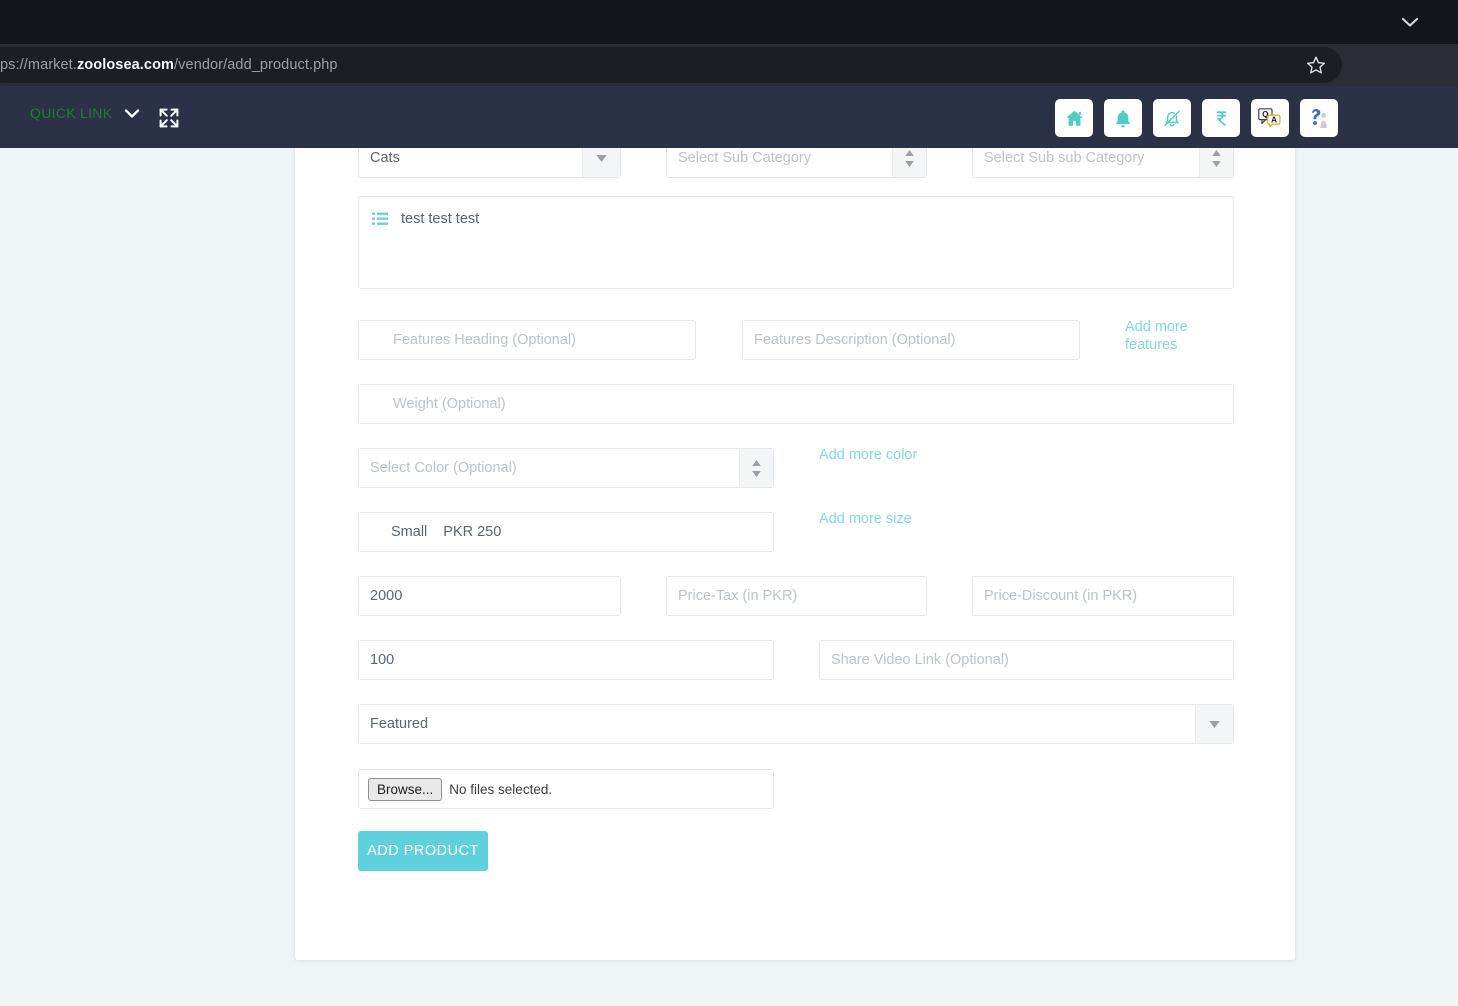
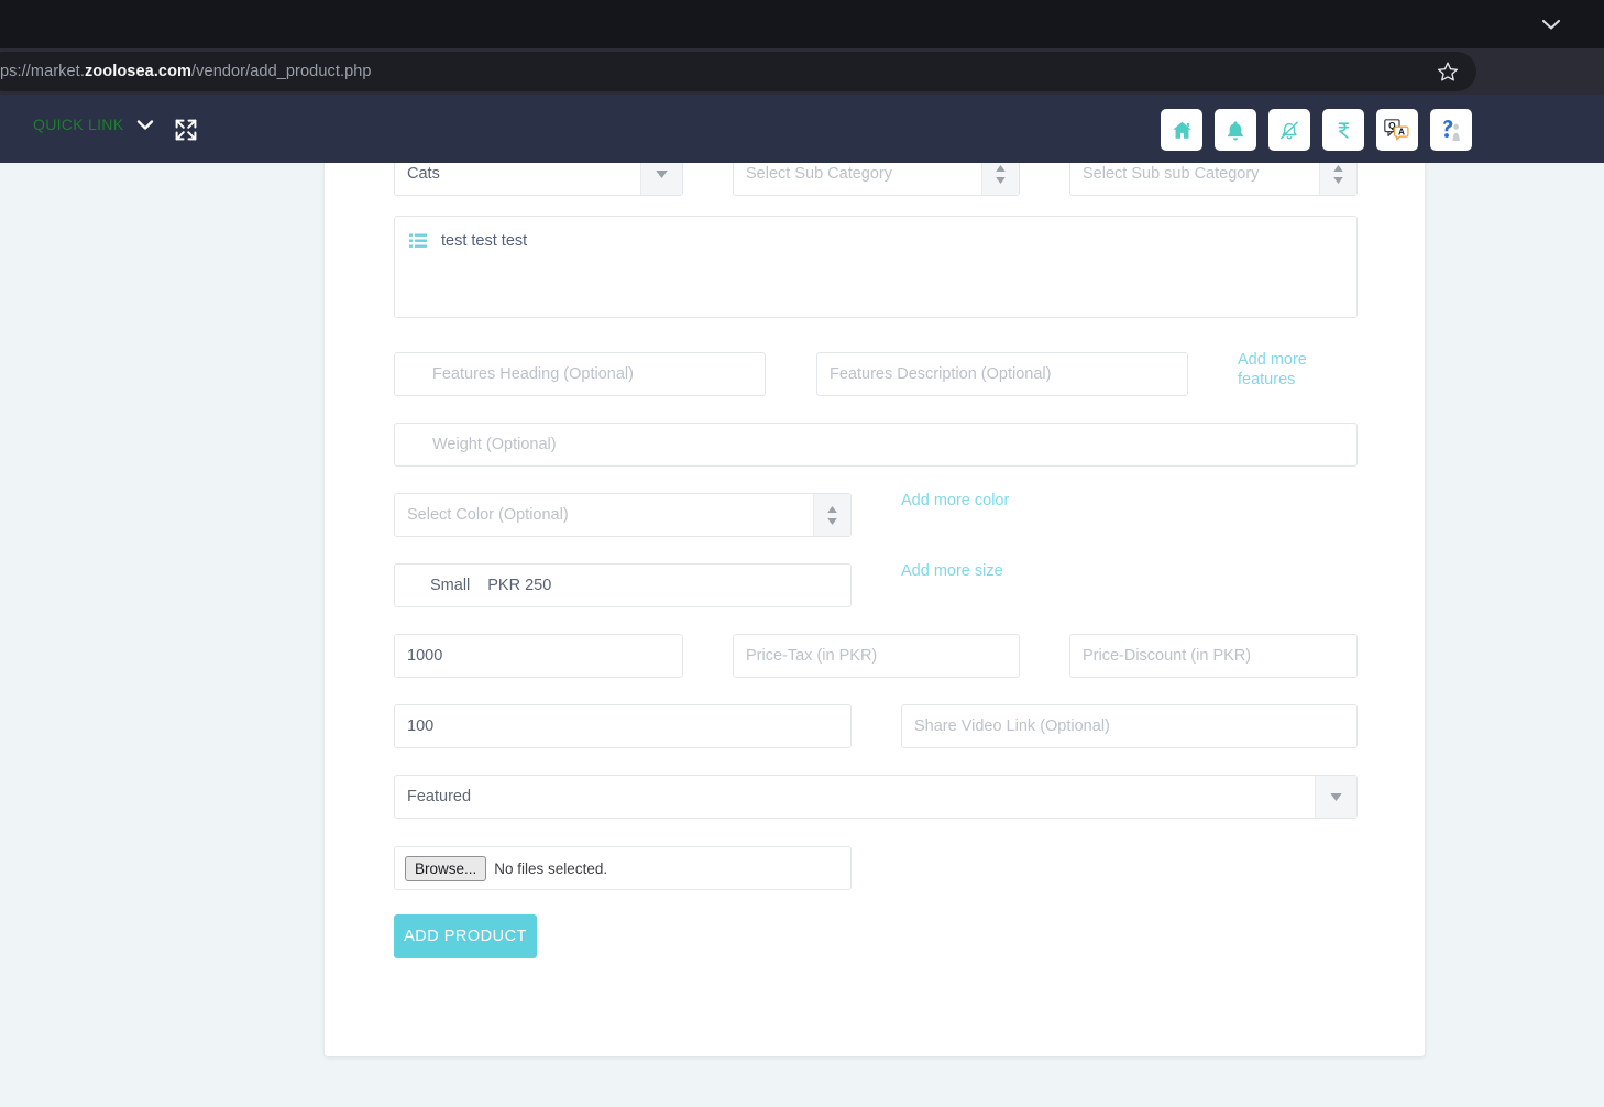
  ps://market.zoolosea.com/vendor/add_product.php
  QUICK LINK
  Q
  A
  Cats
  Select Sub Category
  Select Sub sub Category
  test test test
  Features Heading (Optional)
  Features Description (Optional)
  Add more features
  Weight (Optional)
  Select Color (Optional)
  Add more color
  Small
  PKR 250
  Add more size
- 2000
+ 1000
  Price-Tax (in PKR)
  Price-Discount (in PKR)
  100
  Share Video Link (Optional)
  Featured
  Browse...
  No files selected.
  ADD PRODUCT
